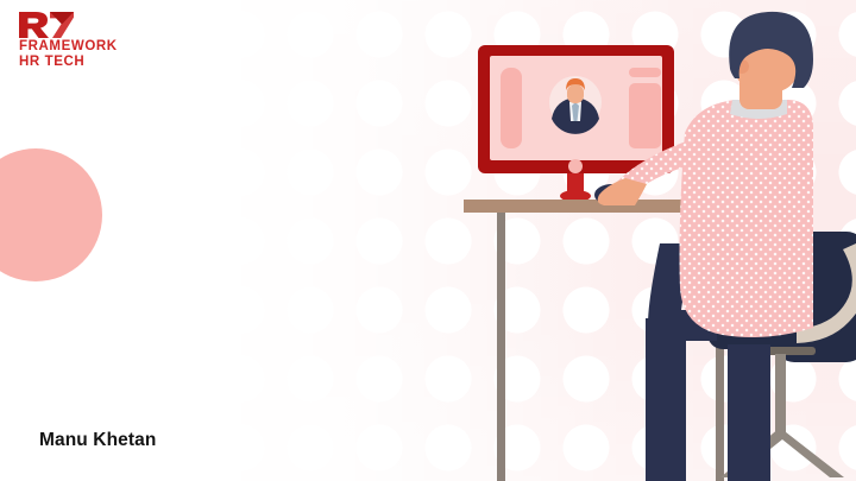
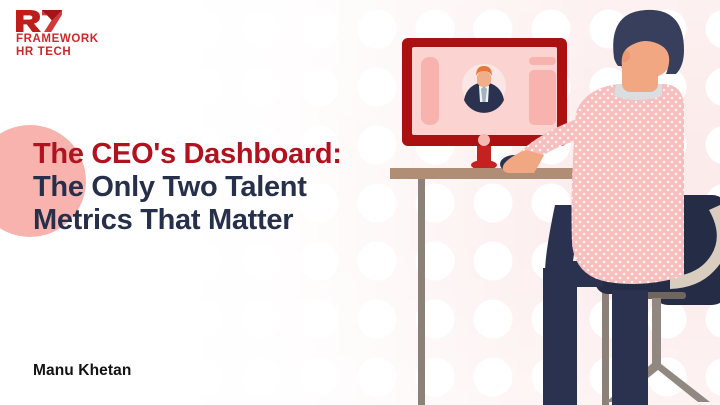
  FRAMEWORK
  HR TECH
+ The CEO's Dashboard:
+ The Only Two Talent
+ Metrics That Matter
  Manu Khetan
